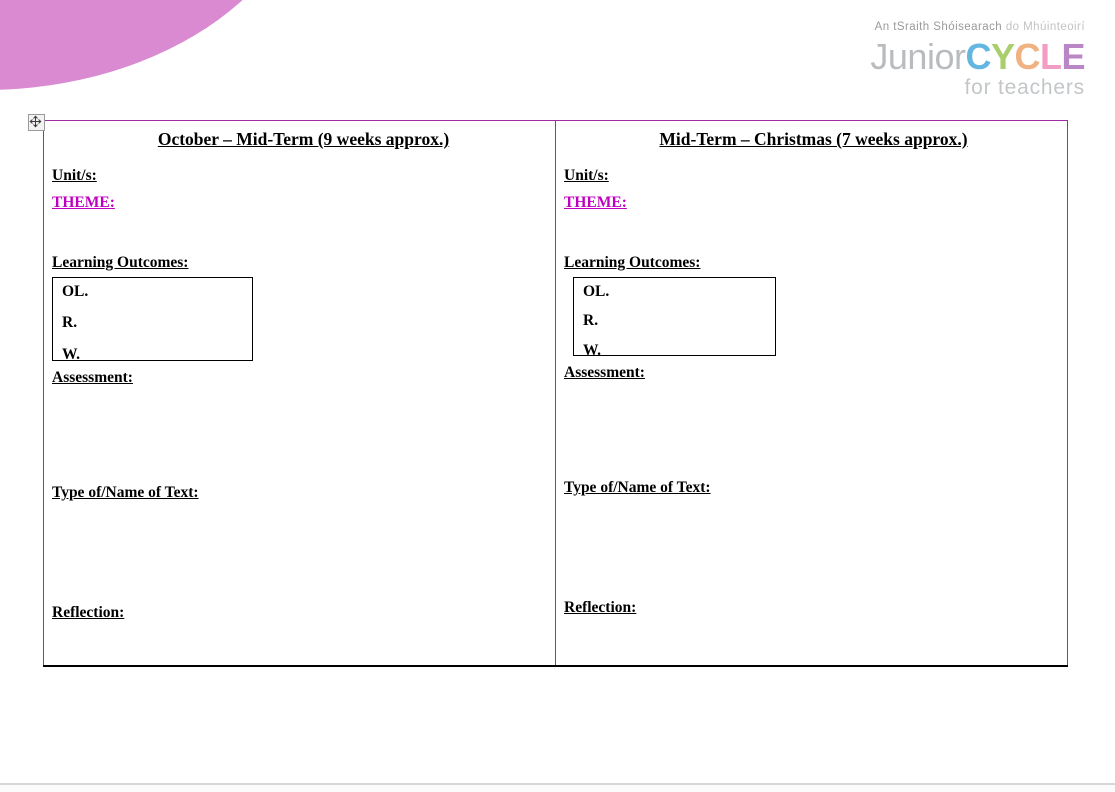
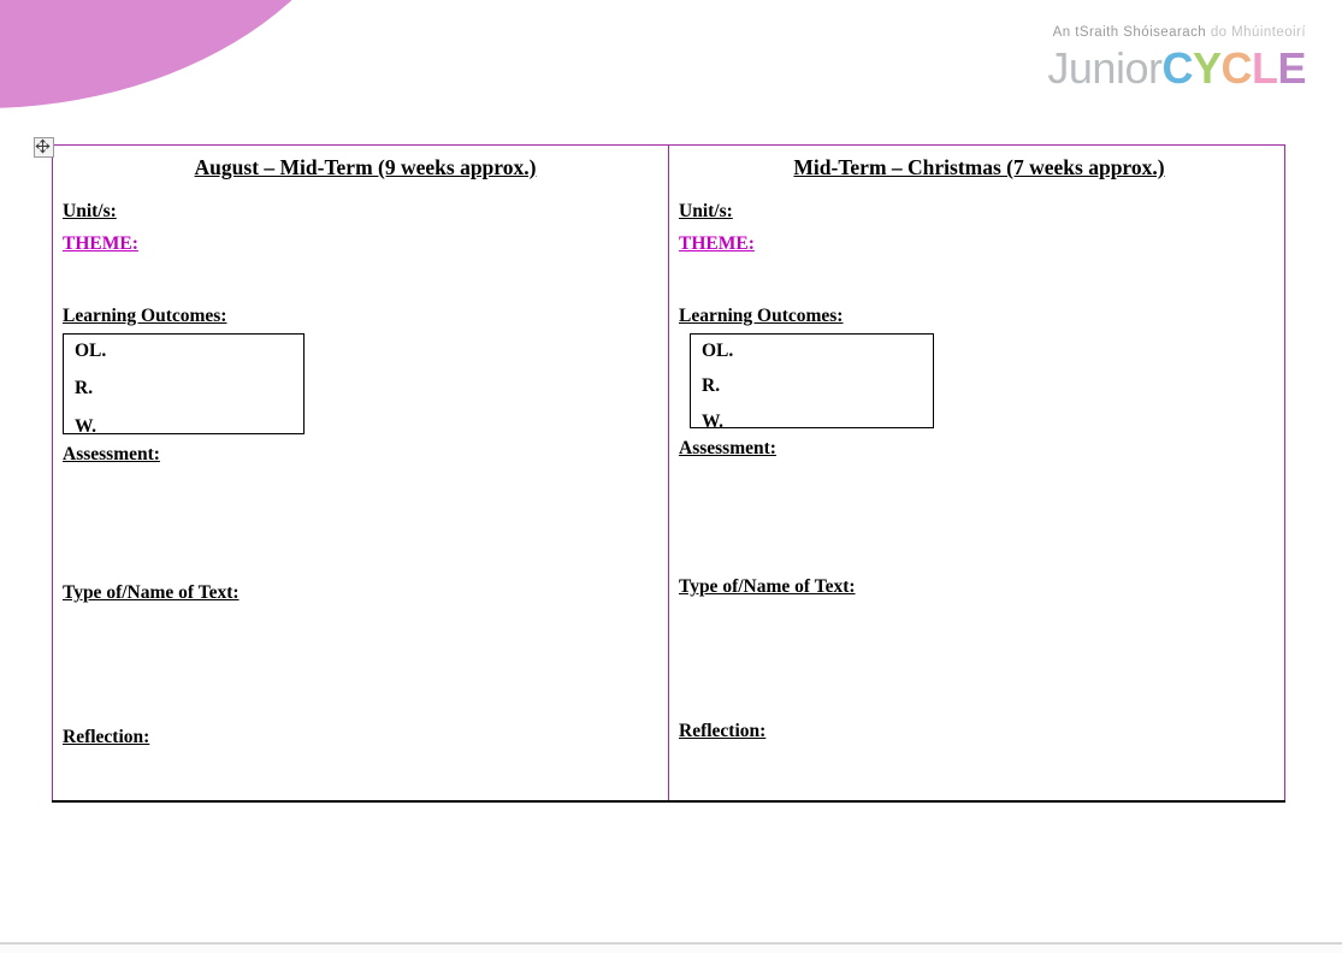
  An tSraith Shóisearach do Mhúinteoirí
  JuniorCYCLE
- for teachers
- October – Mid-Term (9 weeks approx.) Unit/s: THEME: Learning Outcomes: OL. R. W. Assessment: Type of/Name of Text: Reflection:	Mid-Term – Christmas (7 weeks approx.) Unit/s: THEME: Learning Outcomes: OL. R. W. Assessment: Type of/Name of Text: Reflection:
+ August – Mid-Term (9 weeks approx.) Unit/s: THEME: Learning Outcomes: OL. R. W. Assessment: Type of/Name of Text: Reflection:	Mid-Term – Christmas (7 weeks approx.) Unit/s: THEME: Learning Outcomes: OL. R. W. Assessment: Type of/Name of Text: Reflection:
